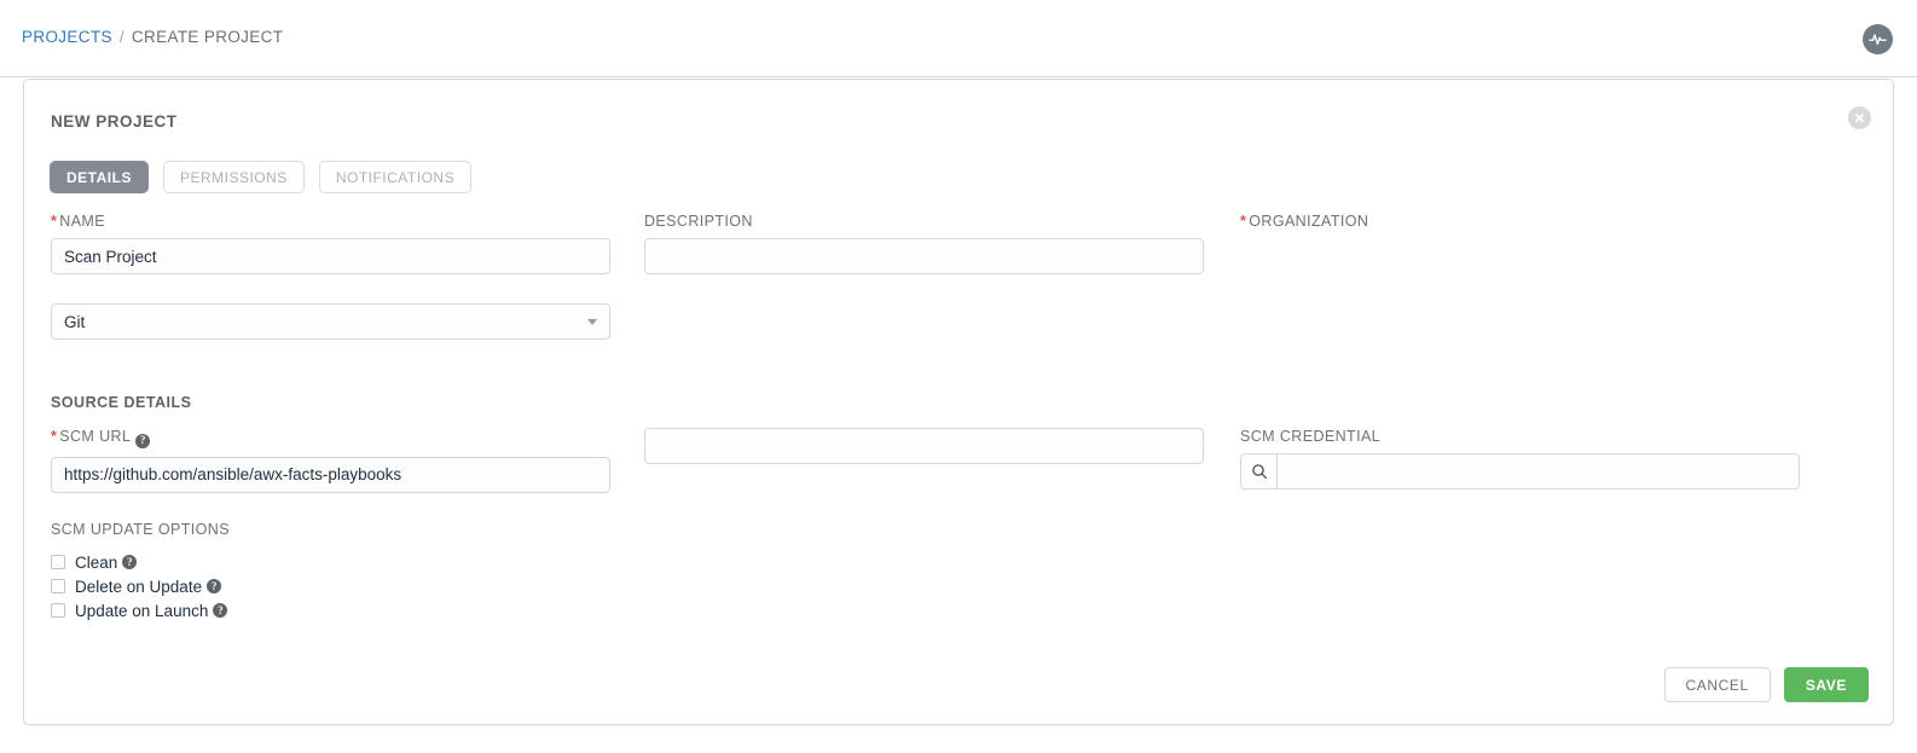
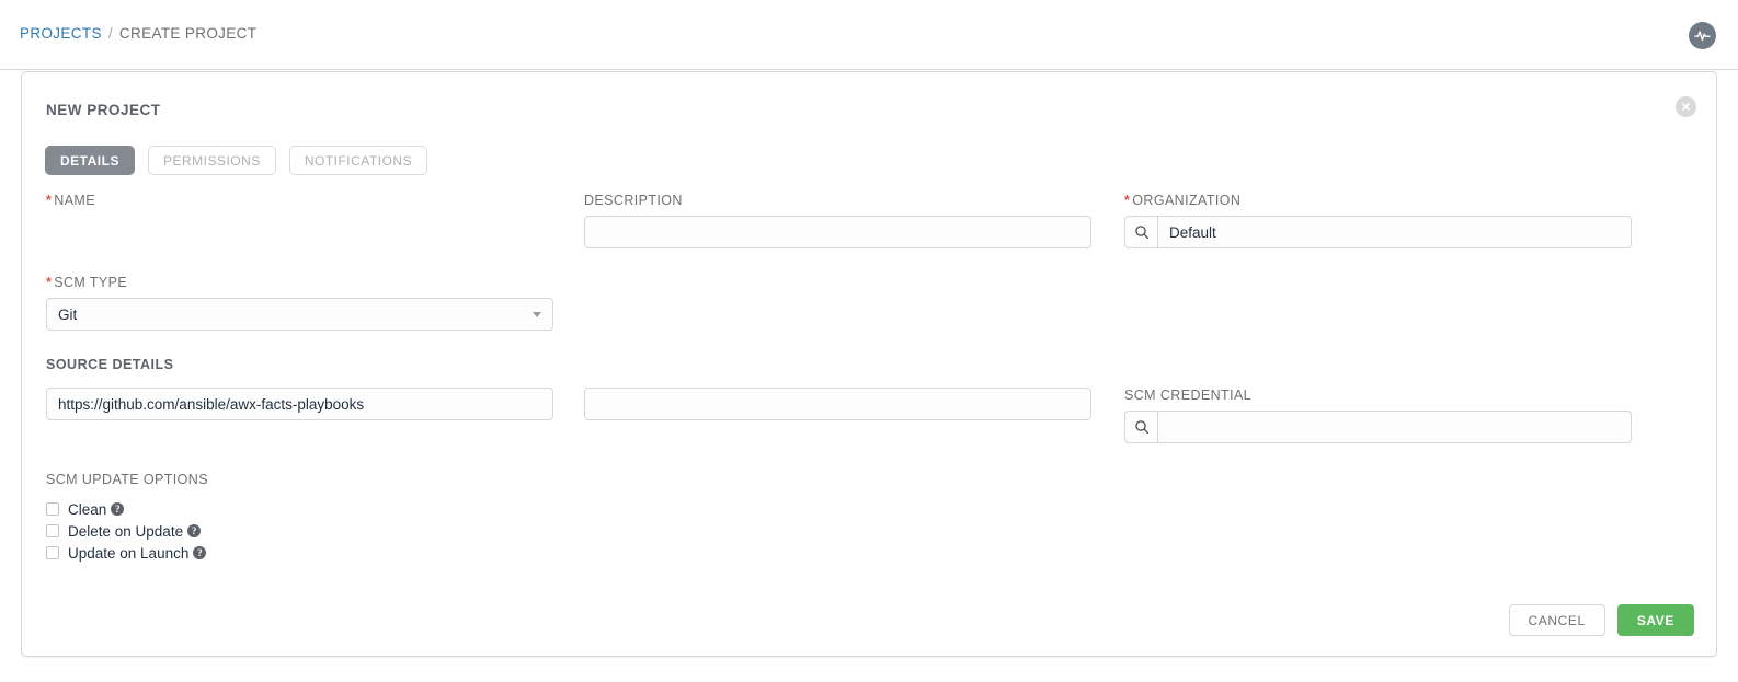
  PROJECTS / CREATE PROJECT
  NEW PROJECT
  DETAILS
  PERMISSIONS
  NOTIFICATIONS
  * NAME
- Scan Project
  DESCRIPTION
  * ORGANIZATION
+ Default
+ * SCM TYPE
  Git
  SOURCE DETAILS
- * SCM URL ?
  https://github.com/ansible/awx-facts-playbooks
  SCM CREDENTIAL
  SCM UPDATE OPTIONS
  Clean
  ?
  Delete on Update
  ?
  Update on Launch
  ?
  CANCEL
  SAVE
